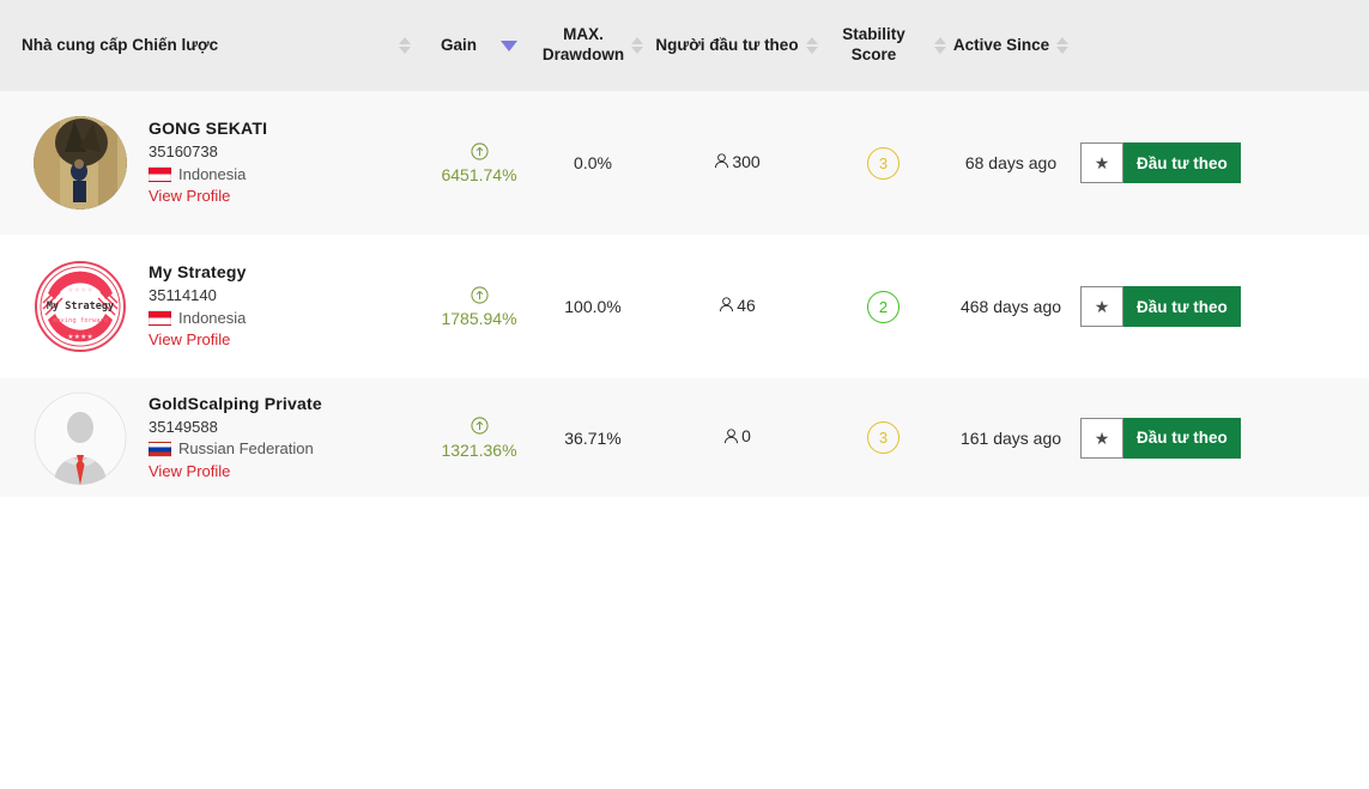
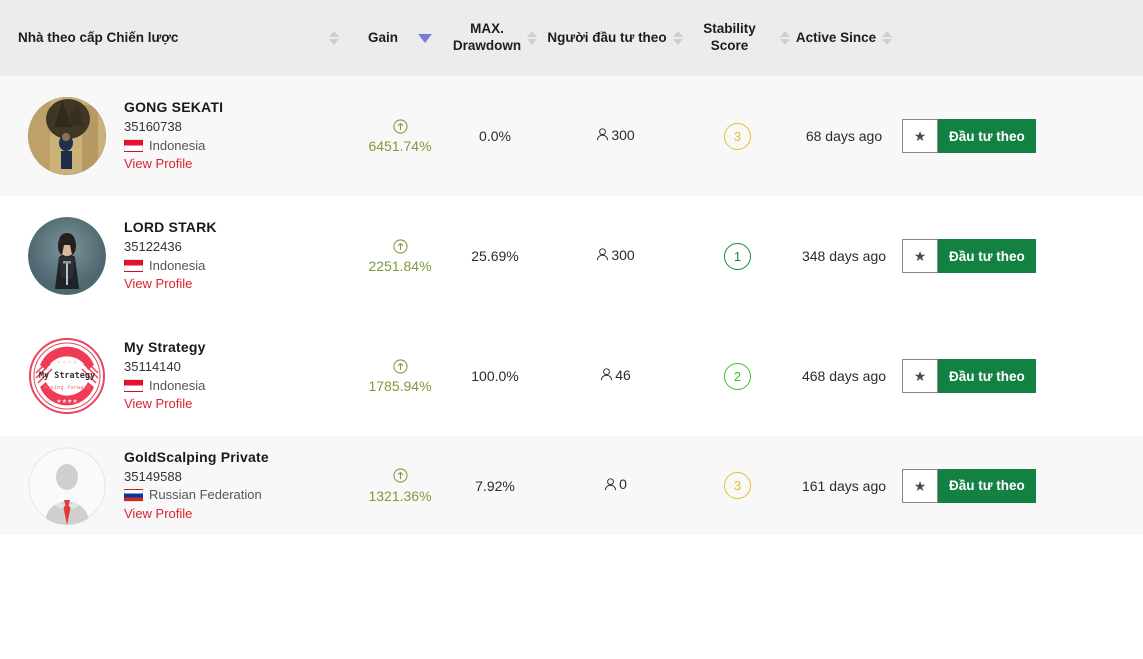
- Nhà cung cấp Chiến lược	Gain	MAX. Drawdown	Người đầu tư theo	Stability Score	Active Since
+ Nhà theo cấp Chiến lược	Gain	MAX. Drawdown	Người đầu tư theo	Stability Score	Active Since
  GONG SEKATI 35160738 Indonesia View Profile	6451.74%	0.0%	300	3	68 days ago	★ Đầu tư theo
+ LORD STARK 35122436 Indonesia View Profile	2251.84%	25.69%	300	1	348 days ago	★ Đầu tư theo
  My Strategy My Strategy 35114140 Indonesia View Profile	1785.94%	100.0%	46	2	468 days ago	★ Đầu tư theo
- GoldScalping Private 35149588 Russian Federation View Profile	1321.36%	36.71%	0	3	161 days ago	★ Đầu tư theo
+ GoldScalping Private 35149588 Russian Federation View Profile	1321.36%	7.92%	0	3	161 days ago	★ Đầu tư theo
